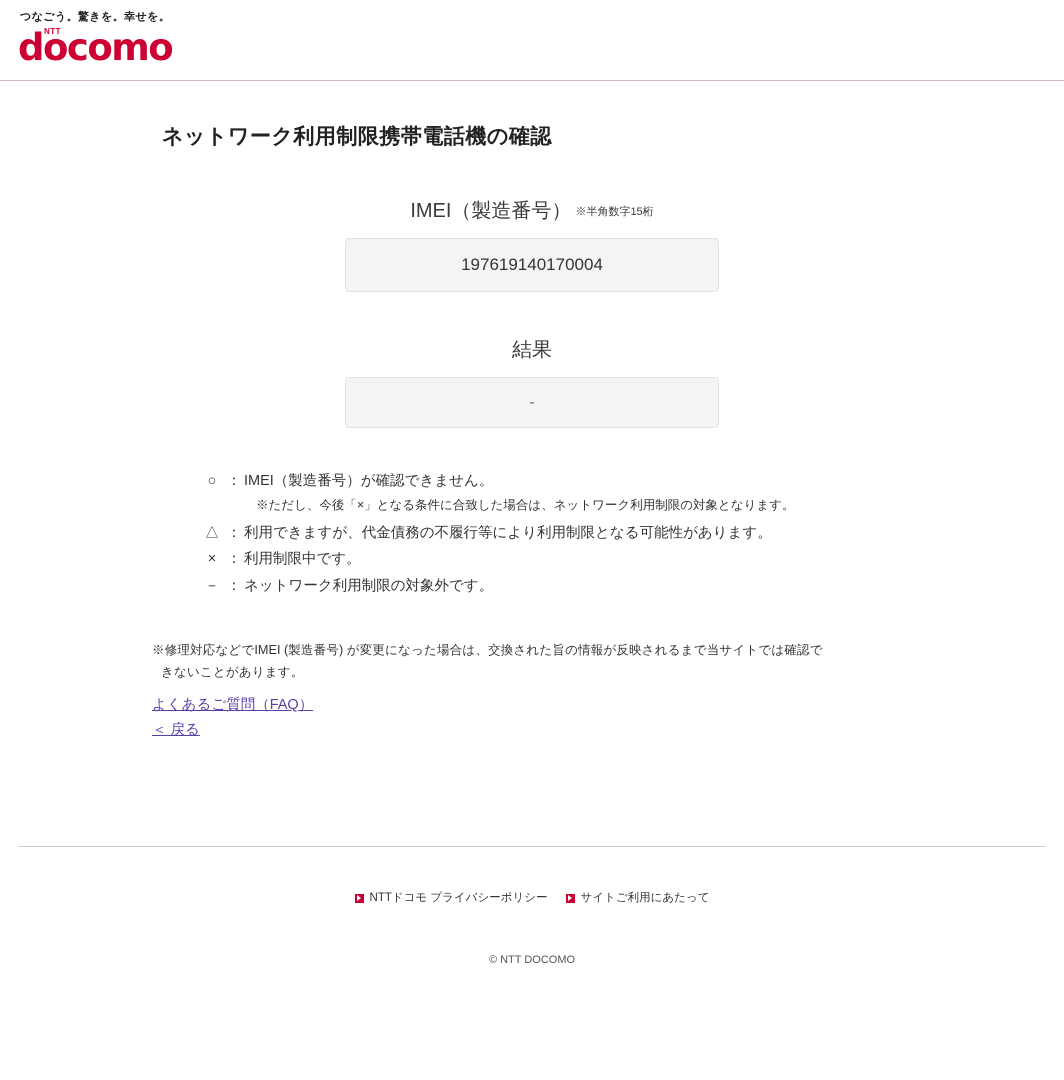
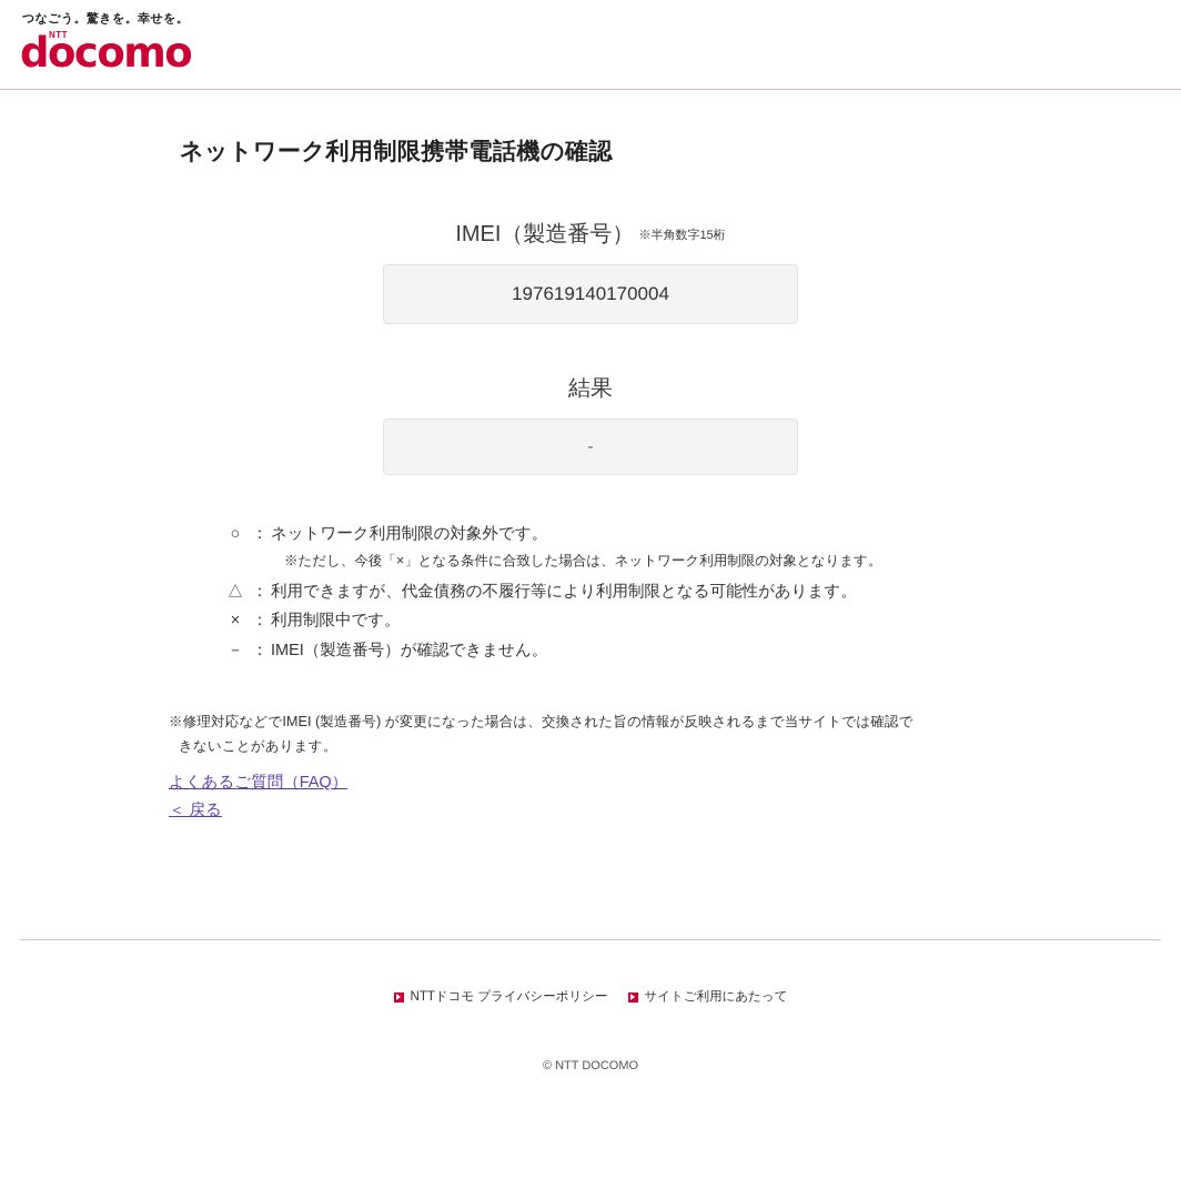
  つなごう。驚きを。幸せを。
  NTT
  docomo
  ネットワーク利用制限携帯電話機の確認
  IMEI（製造番号） ※半角数字15桁
  197619140170004
  結果
  -
  ○
  ：
- IMEI（製造番号）が確認できません。
+ ネットワーク利用制限の対象外です。
  ※ただし、今後「×」となる条件に合致した場合は、ネットワーク利用制限の対象となります。
  △
  ：
  利用できますが、代金債務の不履行等により利用制限となる可能性があります。
  ×
  ：
  利用制限中です。
  －
  ：
- ネットワーク利用制限の対象外です。
+ IMEI（製造番号）が確認できません。
  ※修理対応などでIMEI (製造番号) が変更になった場合は、交換された旨の情報が反映されるまで当サイトでは確認で
  きないことがあります。
  よくあるご質問（FAQ）
  ＜ 戻る
  NTTドコモ プライバシーポリシー
  サイトご利用にあたって
  © NTT DOCOMO
